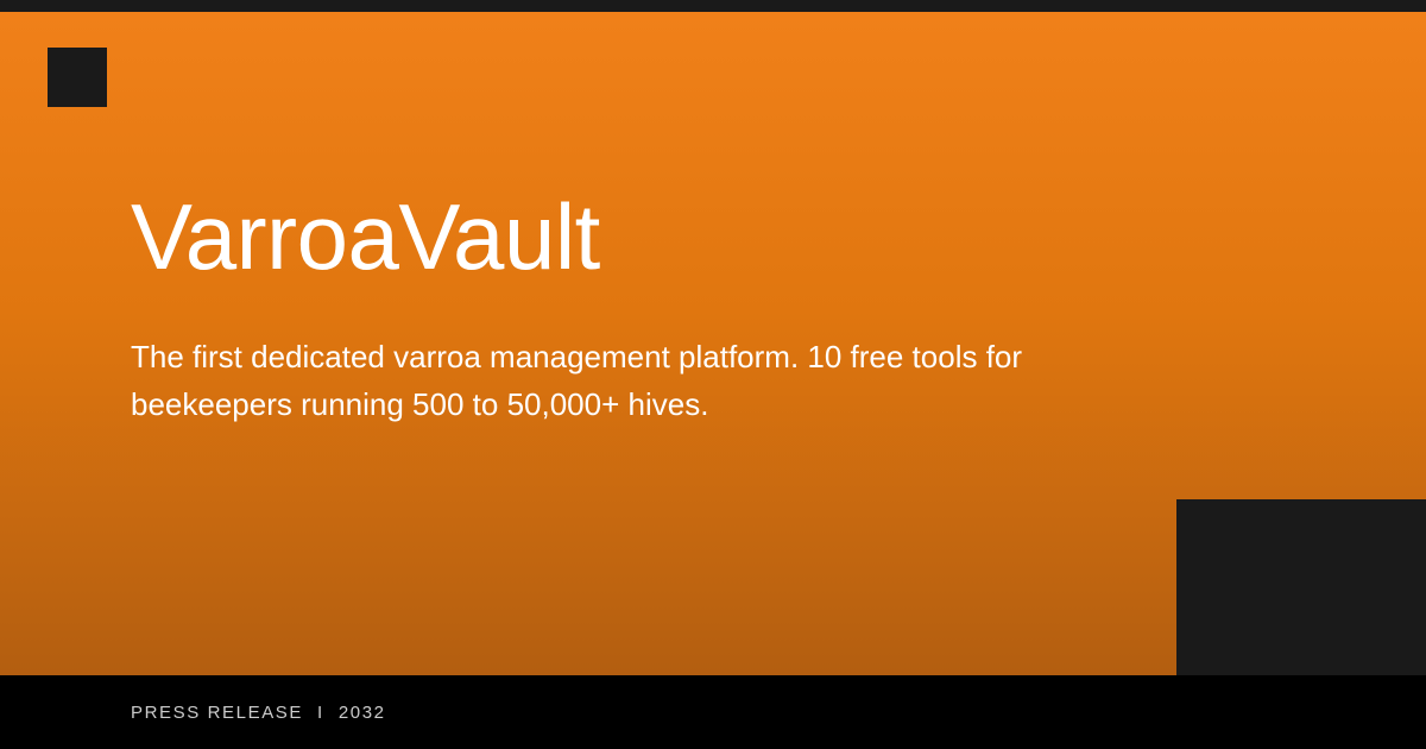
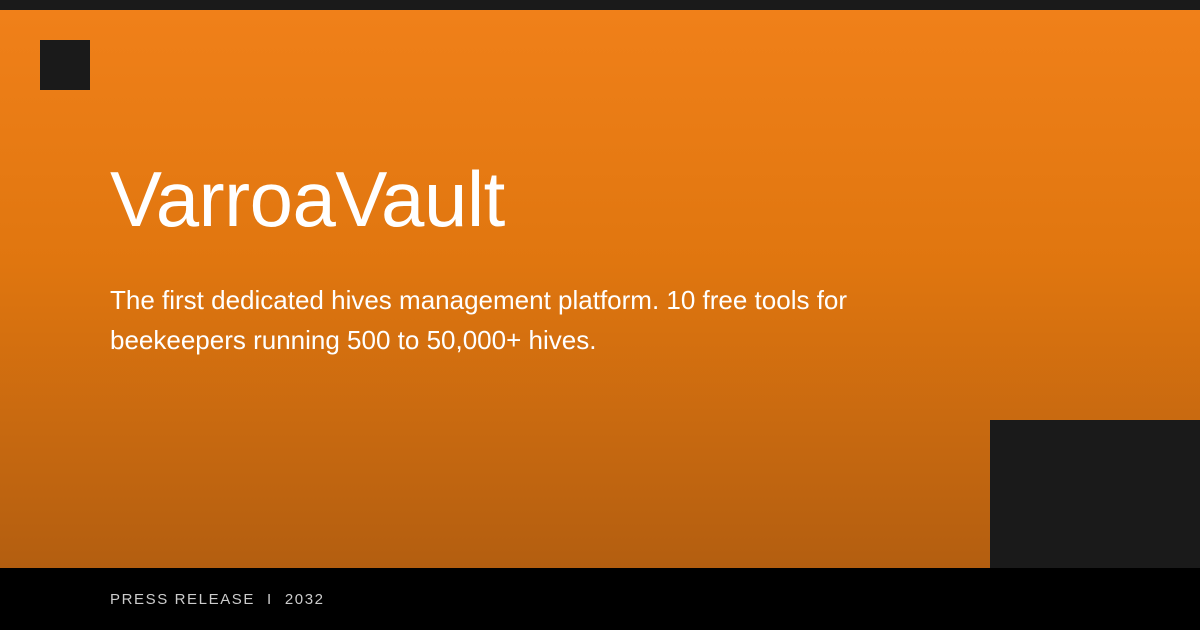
  VarroaVault
- The first dedicated varroa management platform. 10 free tools for beekeepers running 500 to 50,000+ hives.
+ The first dedicated hives management platform. 10 free tools for beekeepers running 500 to 50,000+ hives.
  PRESS RELEASE
  I
  2032
